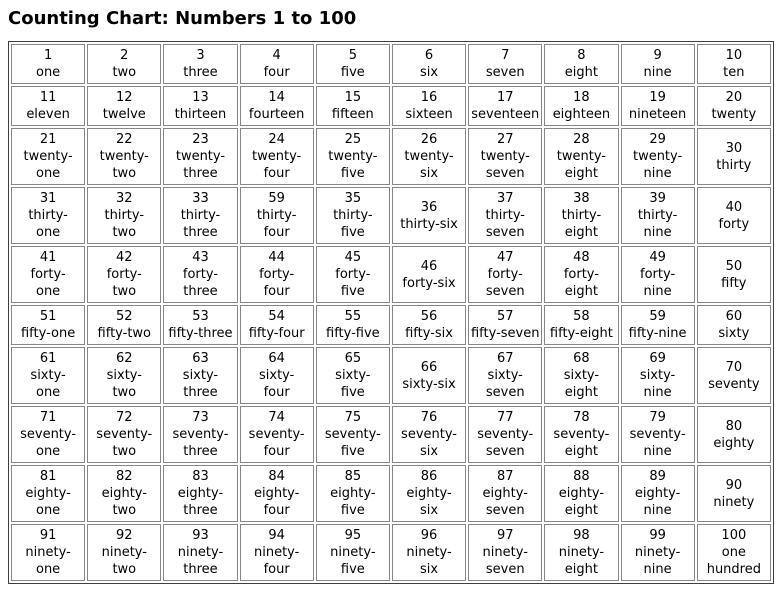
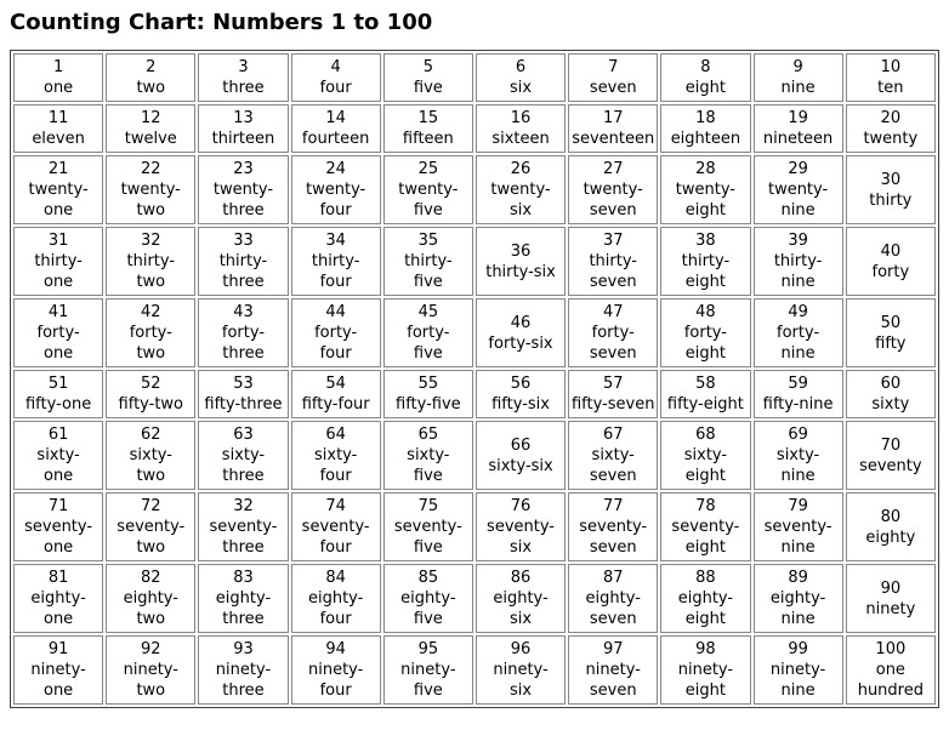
  Counting Chart: Numbers 1 to 100
  1one	2two	3three	4four	5five	6six	7seven	8eight	9nine	10ten
  11eleven	12twelve	13thirteen	14fourteen	15fifteen	16sixteen	17seventeen	18eighteen	19nineteen	20twenty
  21twenty- one	22twenty- two	23twenty- three	24twenty- four	25twenty- five	26twenty- six	27twenty- seven	28twenty- eight	29twenty- nine	30thirty
- 31thirty- one	32thirty- two	33thirty- three	59thirty- four	35thirty- five	36thirty-six	37thirty- seven	38thirty- eight	39thirty- nine	40forty
+ 31thirty- one	32thirty- two	33thirty- three	34thirty- four	35thirty- five	36thirty-six	37thirty- seven	38thirty- eight	39thirty- nine	40forty
  41forty- one	42forty- two	43forty- three	44forty- four	45forty- five	46forty-six	47forty- seven	48forty- eight	49forty- nine	50fifty
  51fifty-one	52fifty-two	53fifty-three	54fifty-four	55fifty-five	56fifty-six	57fifty-seven	58fifty-eight	59fifty-nine	60sixty
  61sixty- one	62sixty- two	63sixty- three	64sixty- four	65sixty- five	66sixty-six	67sixty- seven	68sixty- eight	69sixty- nine	70seventy
- 71seventy- one	72seventy- two	73seventy- three	74seventy- four	75seventy- five	76seventy- six	77seventy- seven	78seventy- eight	79seventy- nine	80eighty
+ 71seventy- one	72seventy- two	32seventy- three	74seventy- four	75seventy- five	76seventy- six	77seventy- seven	78seventy- eight	79seventy- nine	80eighty
  81eighty- one	82eighty- two	83eighty- three	84eighty- four	85eighty- five	86eighty- six	87eighty- seven	88eighty- eight	89eighty- nine	90ninety
  91ninety- one	92ninety- two	93ninety- three	94ninety- four	95ninety- five	96ninety- six	97ninety- seven	98ninety- eight	99ninety- nine	100one hundred
